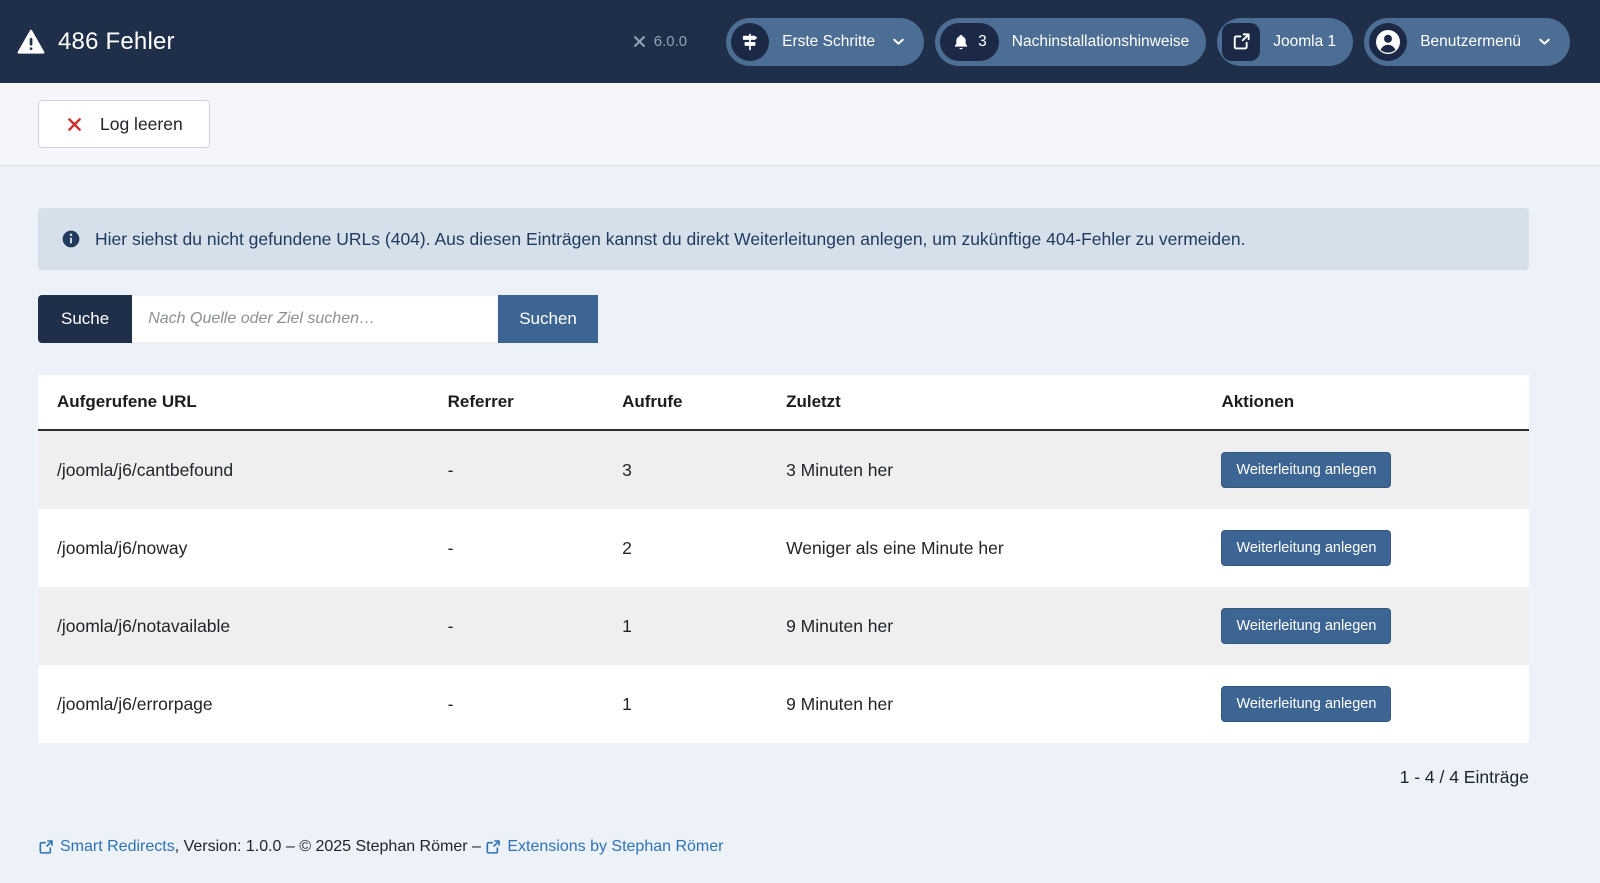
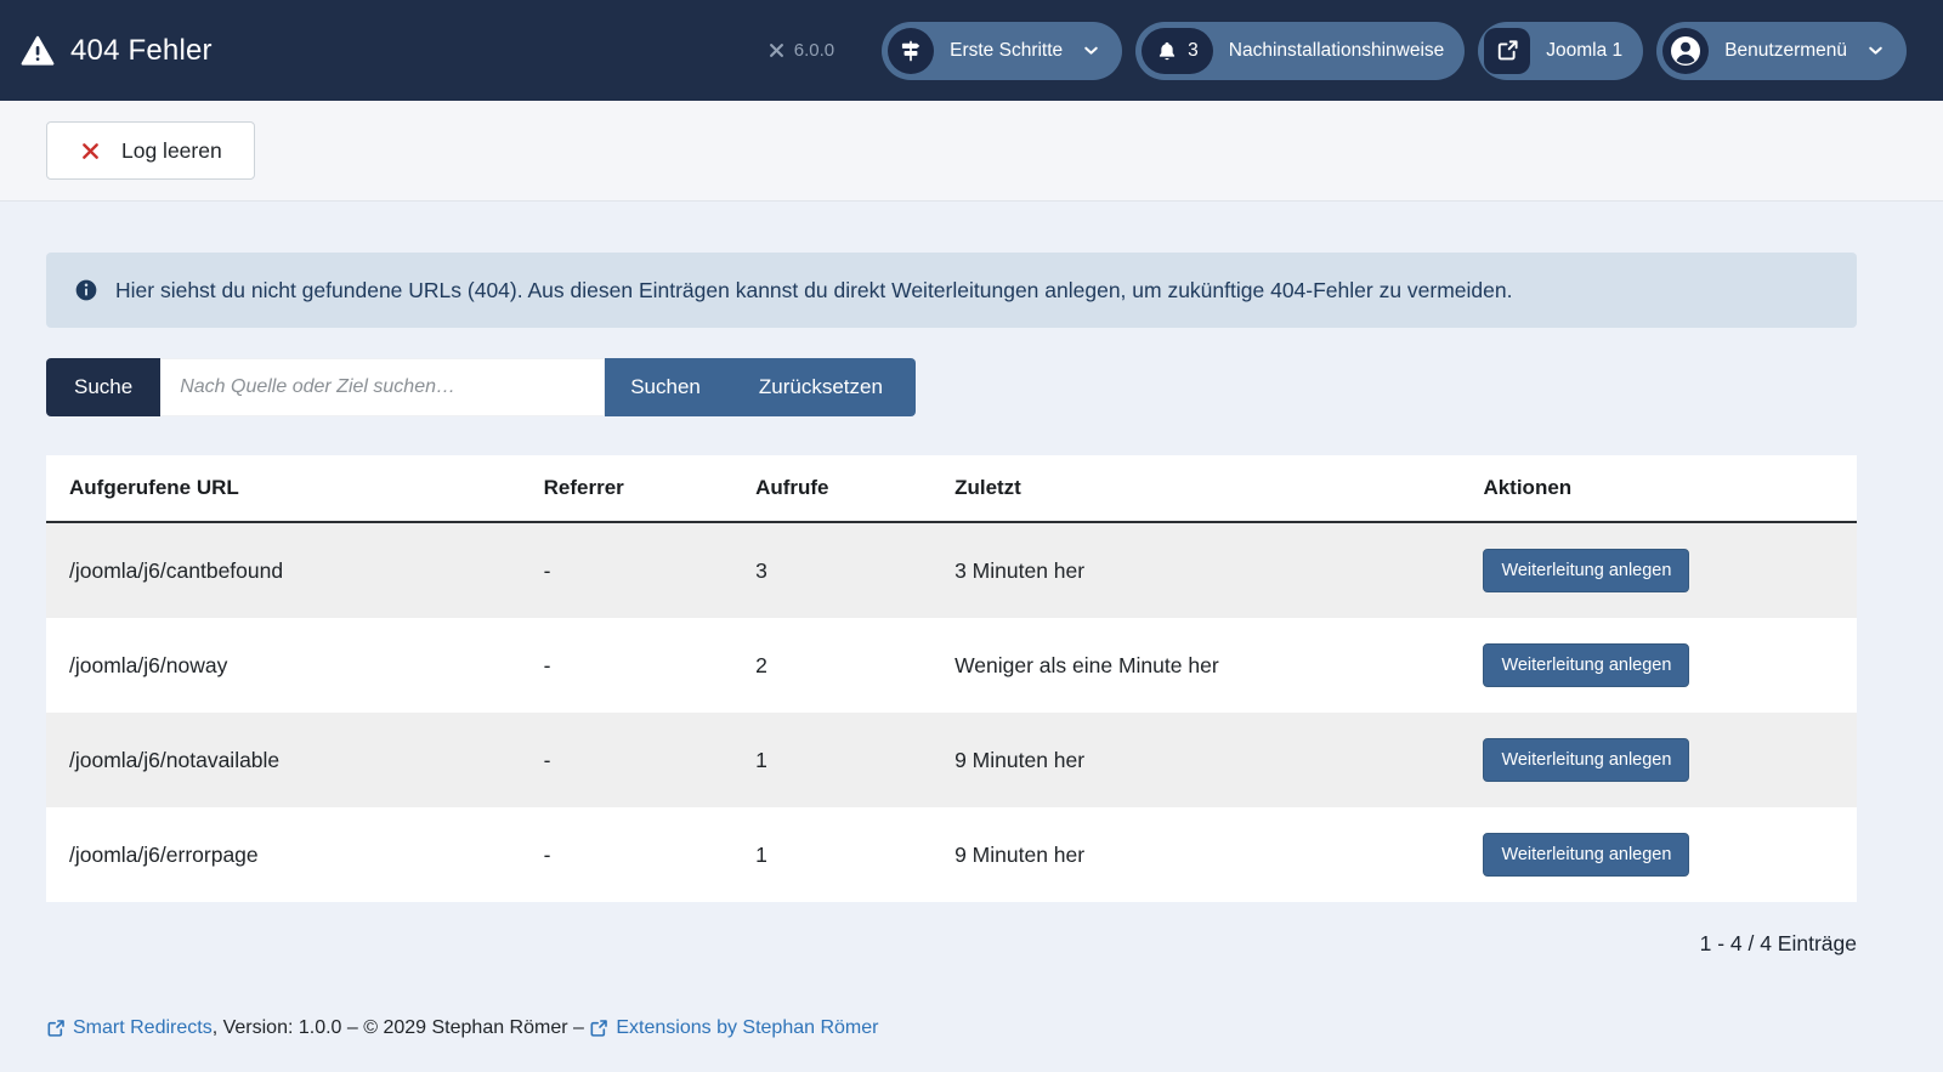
- 486 Fehler
+ 404 Fehler
  6.0.0
  Erste Schritte
  3
  Nachinstallationshinweise
  Joomla 1
  Benutzermenü
  Log leeren
  Hier siehst du nicht gefundene URLs (404). Aus diesen Einträgen kannst du direkt Weiterleitungen anlegen, um zukünftige 404-Fehler zu vermeiden.
  Suche
  Nach Quelle oder Ziel suchen…
  Suchen
+ Zurücksetzen
  Aufgerufene URL	Referrer	Aufrufe	Zuletzt	Aktionen
  /joomla/j6/cantbefound	-	3	3 Minuten her	Weiterleitung anlegen
  /joomla/j6/noway	-	2	Weniger als eine Minute her	Weiterleitung anlegen
  /joomla/j6/notavailable	-	1	9 Minuten her	Weiterleitung anlegen
  /joomla/j6/errorpage	-	1	9 Minuten her	Weiterleitung anlegen
  1 - 4 / 4 Einträge
  Smart Redirects
- , Version: 1.0.0 – © 2025 Stephan Römer –
+ , Version: 1.0.0 – © 2029 Stephan Römer –
  Extensions by Stephan Römer
